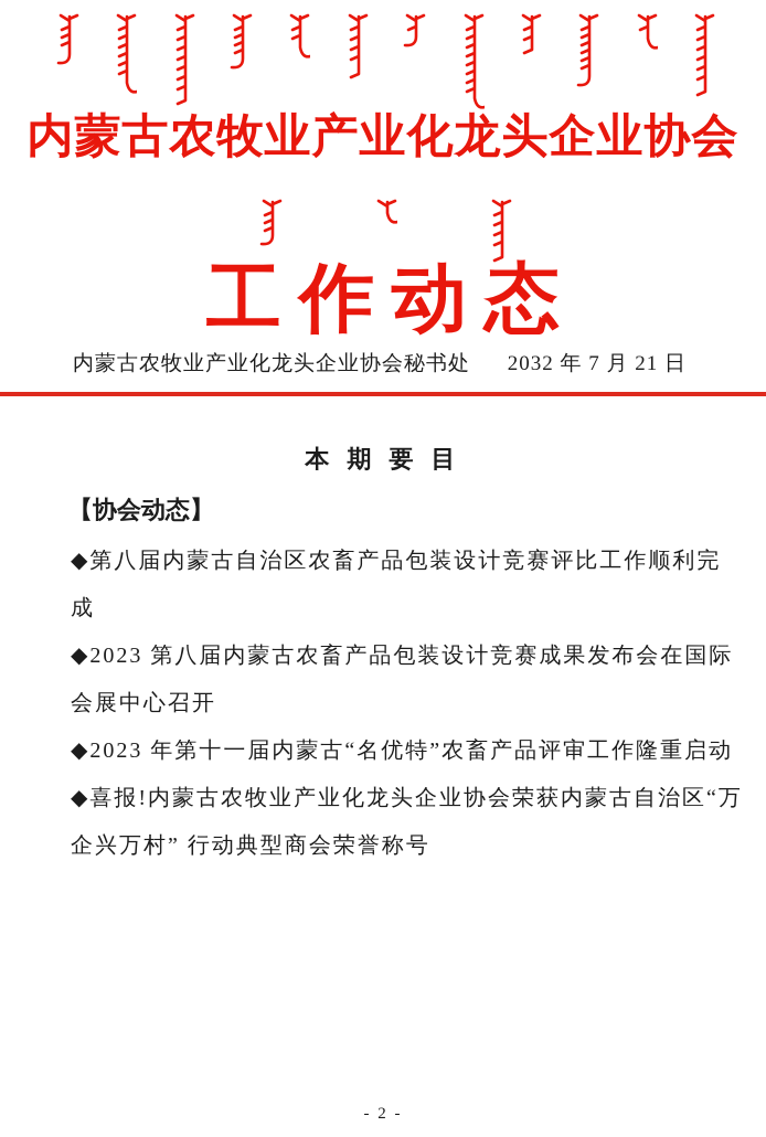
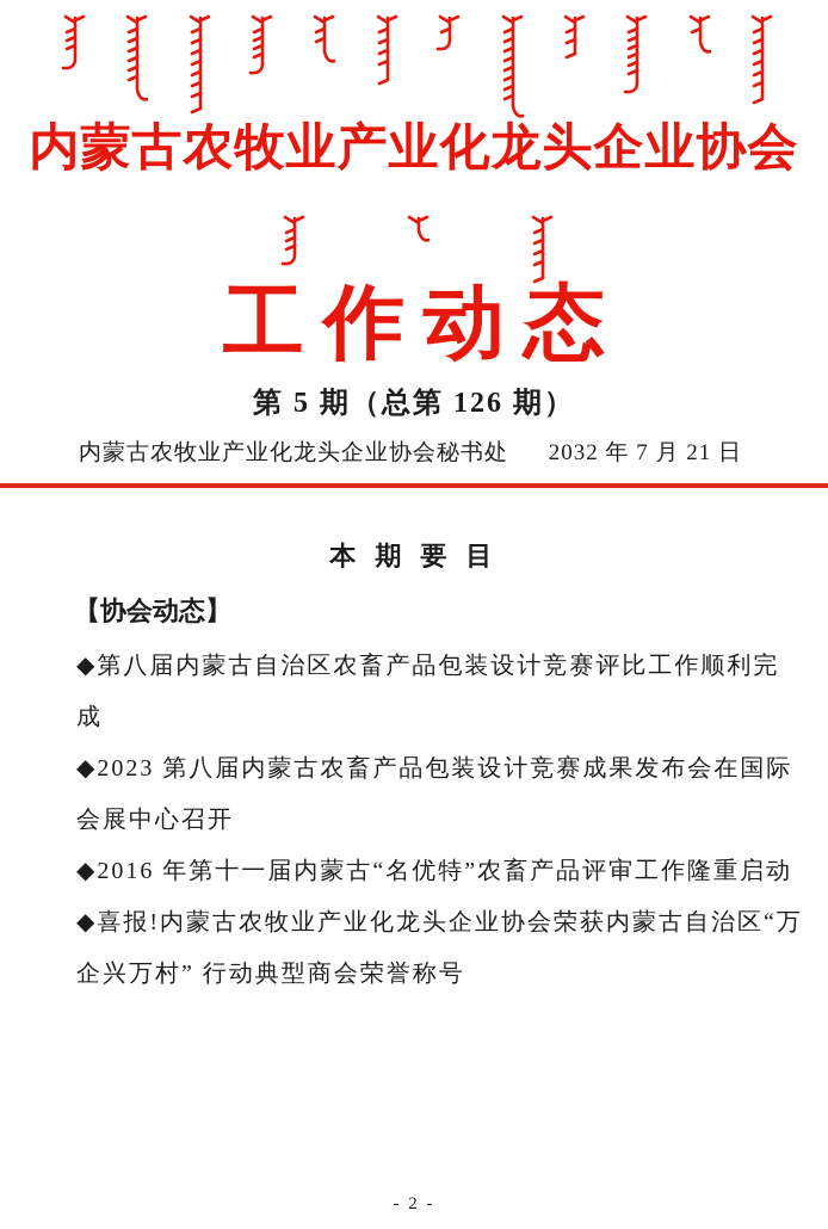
  内蒙古农牧业产业化龙头企业协会
  工作动态
+ 第 5 期（总第 126 期）
  内蒙古农牧业产业化龙头企业协会秘书处
  2032 年 7 月 21 日
  本 期 要 目
  【协会动态】
  ◆第八届内蒙古自治区农畜产品包装设计竞赛评比工作顺利完
  成
  ◆2023 第八届内蒙古农畜产品包装设计竞赛成果发布会在国际
  会展中心召开
- ◆2023 年第十一届内蒙古“名优特”农畜产品评审工作隆重启动
+ ◆2016 年第十一届内蒙古“名优特”农畜产品评审工作隆重启动
  ◆喜报!内蒙古农牧业产业化龙头企业协会荣获内蒙古自治区“万
  企兴万村” 行动典型商会荣誉称号
  - 2 -
